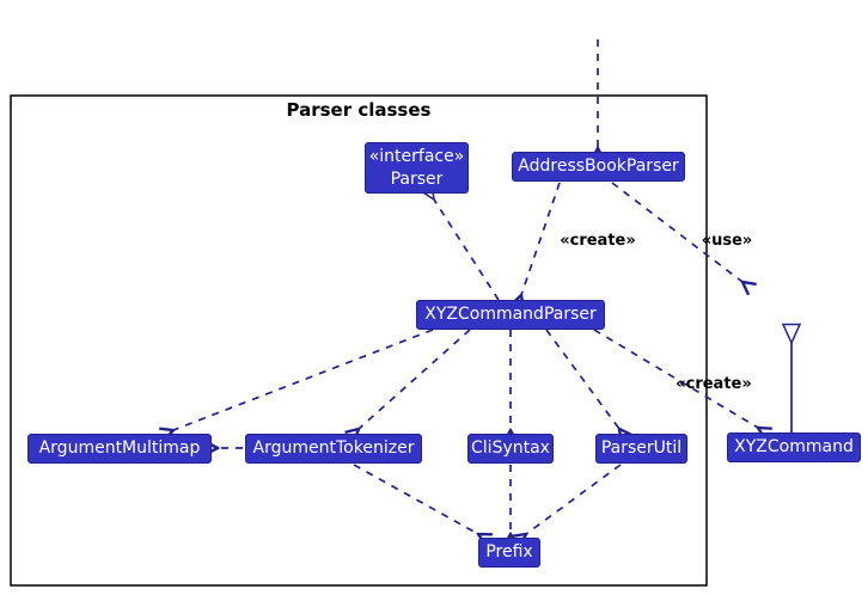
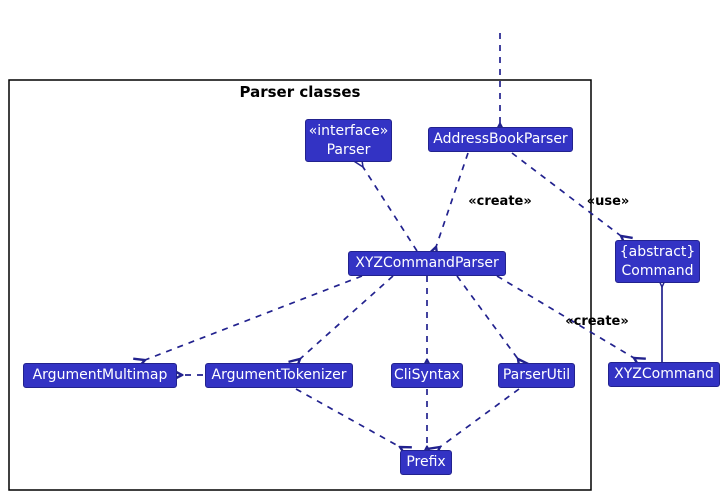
  Parser classes
  «interface»
  Parser
  AddressBookParser
  XYZCommandParser
+ {abstract}
+ Command
  ArgumentMultimap
  ArgumentTokenizer
  CliSyntax
  ParserUtil
  XYZCommand
  Prefix
  «create»
  «use»
  «create»
